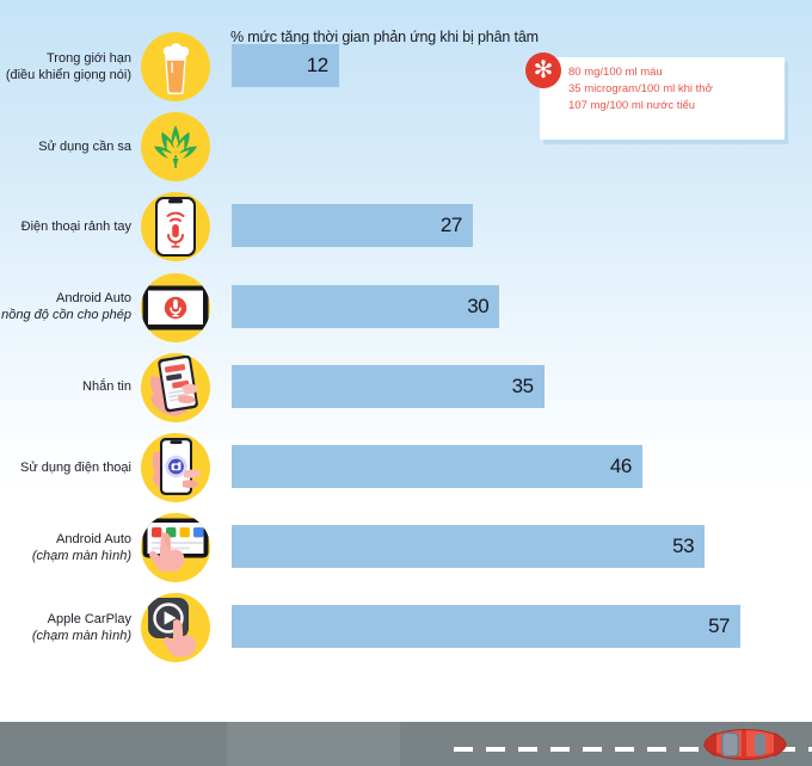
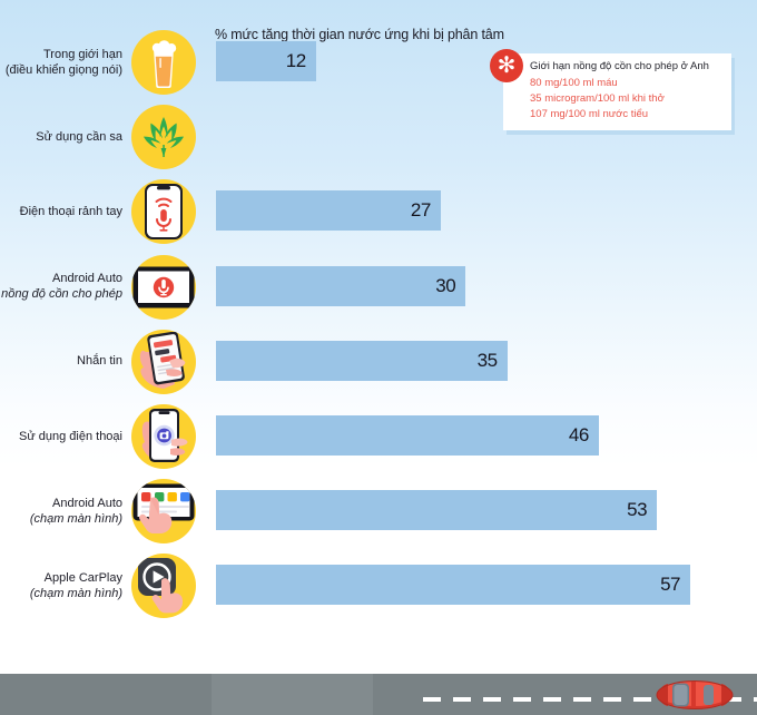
- % mức tăng thời gian phản ứng khi bị phân tâm
+ % mức tăng thời gian nước ứng khi bị phân tâm
+ Giới hạn nồng độ cồn cho phép ở Anh
  80 mg/100 ml máu
  35 microgram/100 ml khi thở
  107 mg/100 ml nước tiểu
  ✻
  Trong giới hạn
  (điều khiển giọng nói)
  12
  Sử dụng cần sa
  Điện thoại rảnh tay
  27
  Android Auto
  nồng độ cồn cho phép
  30
  Nhắn tin
  35
  Sử dụng điện thoại
  46
  Android Auto
  (chạm màn hình)
  53
  Apple CarPlay
  (chạm màn hình)
  57
